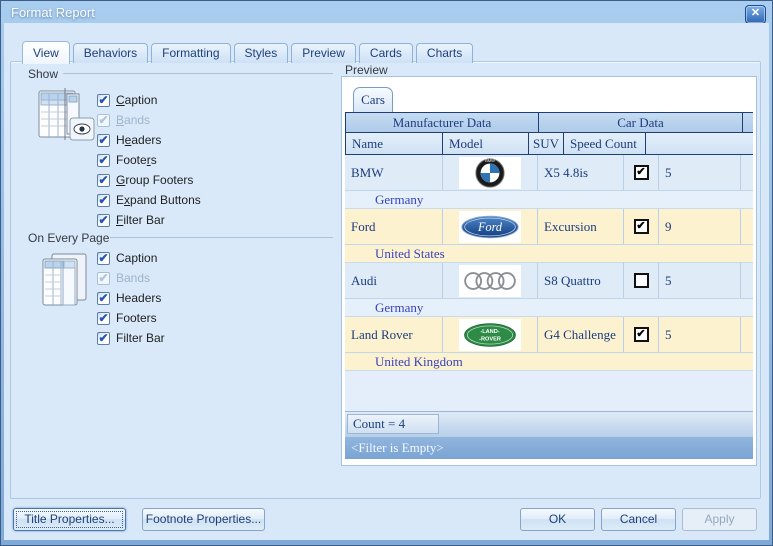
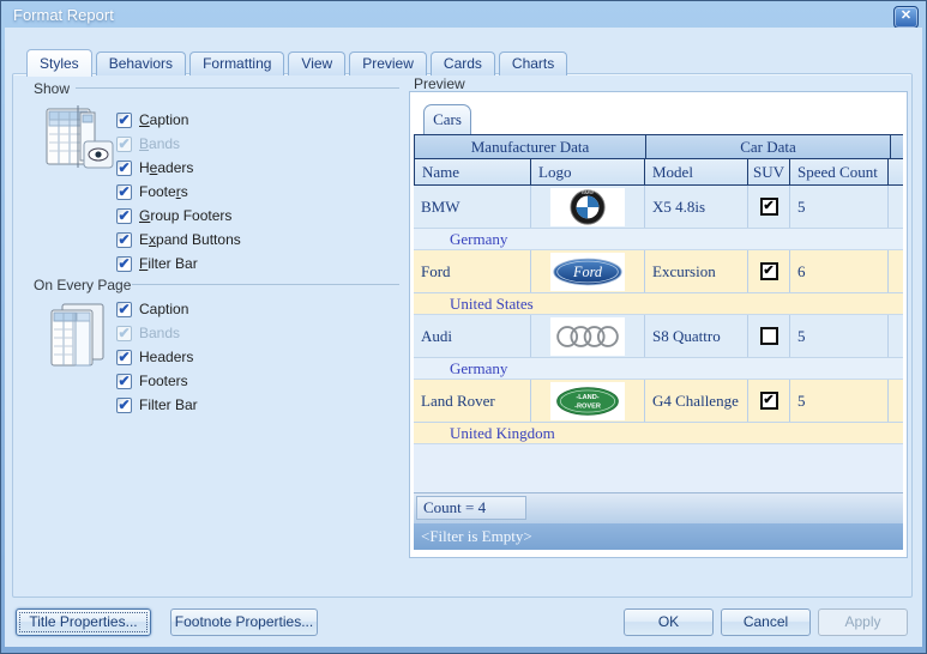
  Format Report
  ✕
- View
+ Styles
  Behaviors
  Formatting
- Styles
+ View
  Preview
  Cards
  Charts
  Show
  Caption
  Bands
  Headers
  Footers
  Group Footers
  Expand Buttons
  Filter Bar
  On Every Page
  Caption
  Bands
  Headers
  Footers
  Filter Bar
  Preview
  Cars
  Manufacturer Data
  Car Data
  Name
+ Logo
  Model
  SUV
  Speed Count
  BMW
  X5 4.8is
  5
  Germany
  Ford
  Ford
  Excursion
- 9
+ 6
  United States
  Audi
  S8 Quattro
  5
  Germany
  Land Rover
  G4 Challenge
  5
  United Kingdom
  Count = 4
  <Filter is Empty>
  Title Properties...
  Footnote Properties...
  OK
  Cancel
  Apply
